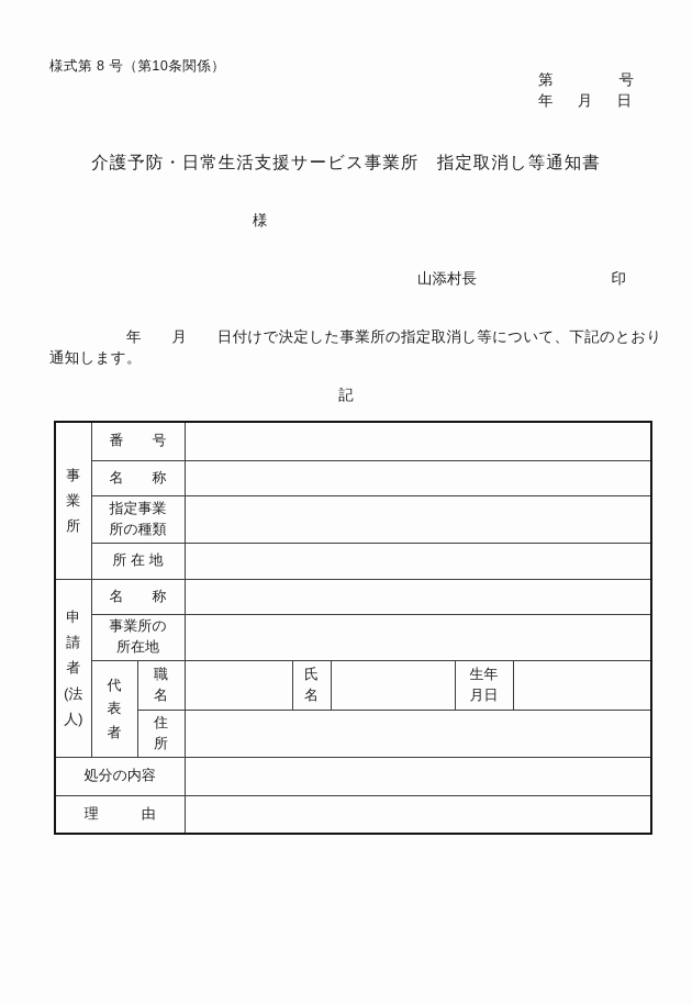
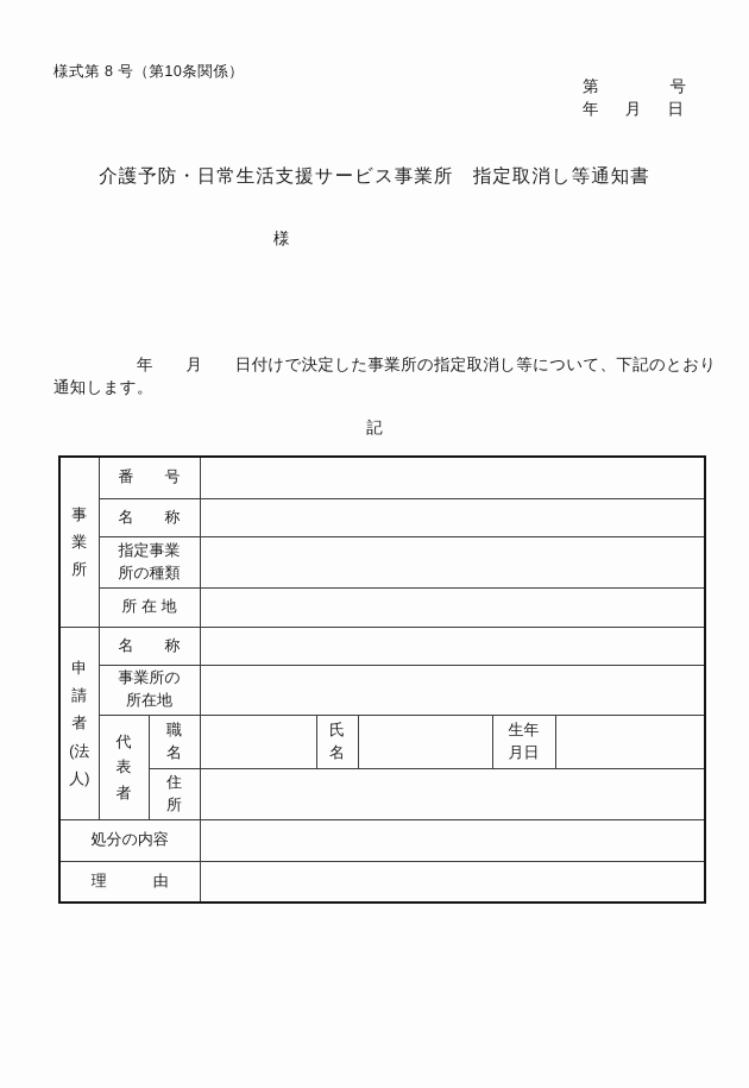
  様式第 8 号（第10条関係）
  第
  号
  年
  月
  日
  介護予防・日常生活支援サービス事業所 指定取消し等通知書
  様
- 山添村長
- 印
  年 月 日付けで決定した事業所の指定取消し等について、下記のとおり
  通知します。
  記
  事 業 所	番 号
  名 称
  指定事業 所の種類
  所 在 地
  申 請 者 (法 人)	名 称
  事業所の 所在地
  代 表 者	職 名		氏 名		生年 月日
  住 所
  処分の内容
  理 由
